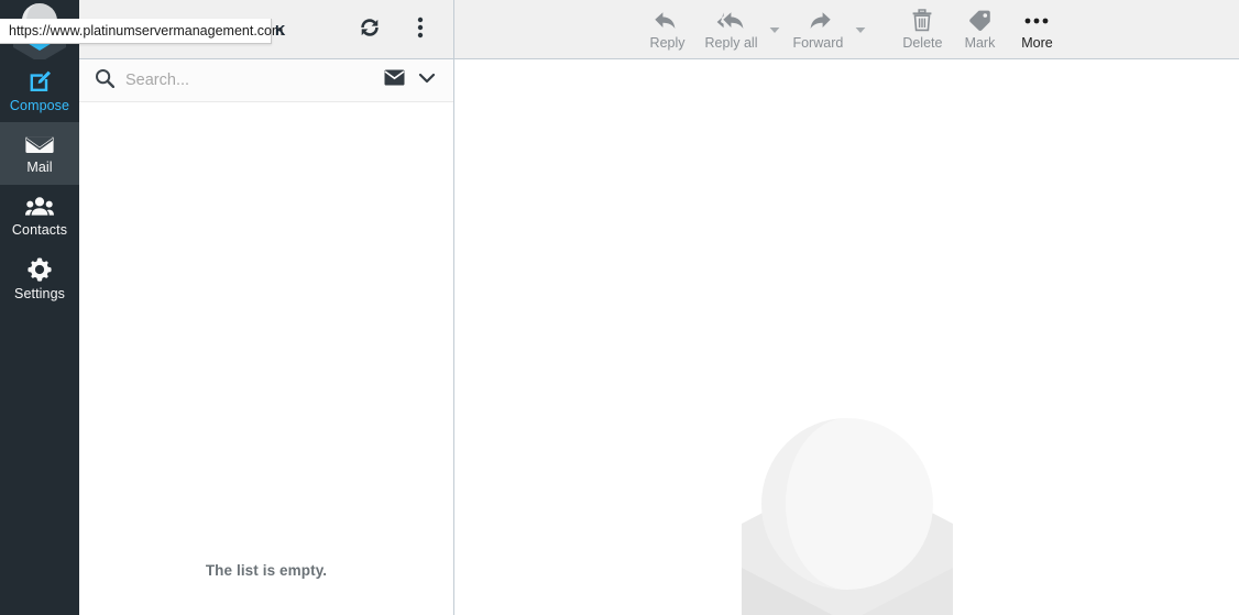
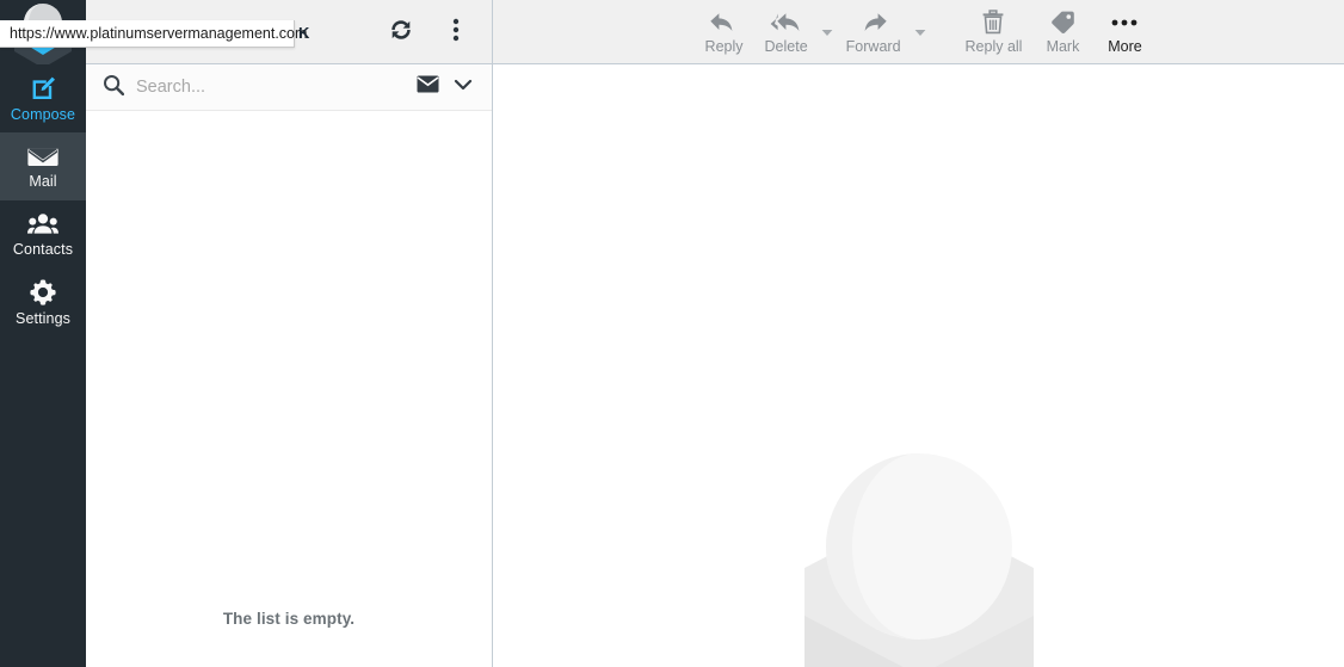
  Compose
  Mail
  Contacts
  Settings
  Search...
  The list is empty.
  Reply
- Reply all
+ Delete
  Forward
- Delete
+ Reply all
  Mark
  More
  https://www.platinumservermanagement.com
  K
